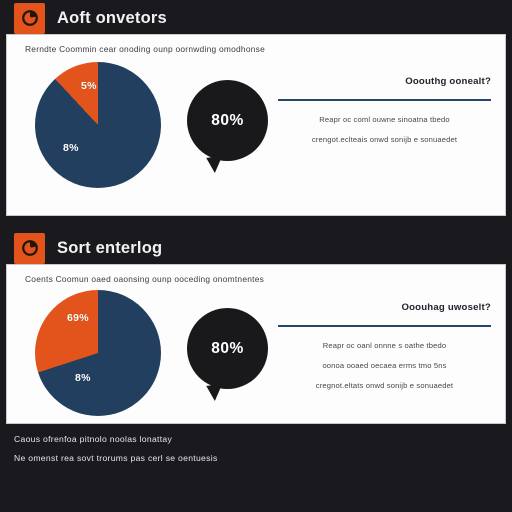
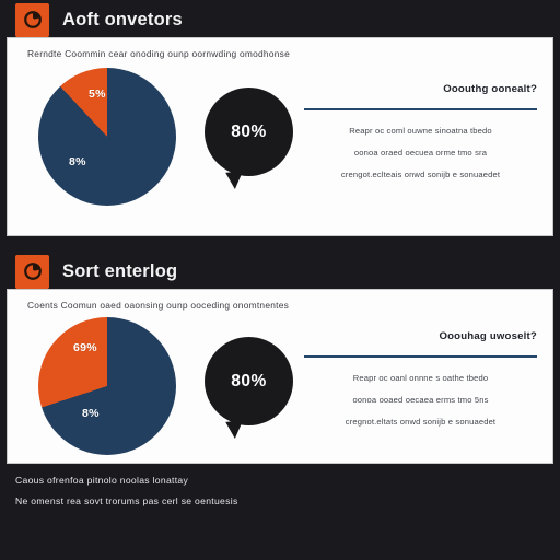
  Aoft onvetors
  Rerndte Coommin cear onoding ounp oornwding omodhonse
  5%
  8%
  80%
  Ooouthg oonealt?
  Reapr oc coml ouwne sinoatna tbedo
+ oonoa oraed oecuea orme tmo sra
  crengot.eclteais onwd sonijb e sonuaedet
  Sort enterlog
  Coents Coomun oaed oaonsing ounp ooceding onomtnentes
  69%
  8%
  80%
  Ooouhag uwoselt?
  Reapr oc oanl onnne s oathe tbedo
  oonoa ooaed oecaea erms tmo 5ns
  cregnot.eltats onwd sonijb e sonuaedet
  Caous ofrenfoa pitnolo noolas lonattay
  Ne omenst rea sovt trorums pas cerl se oentuesis
